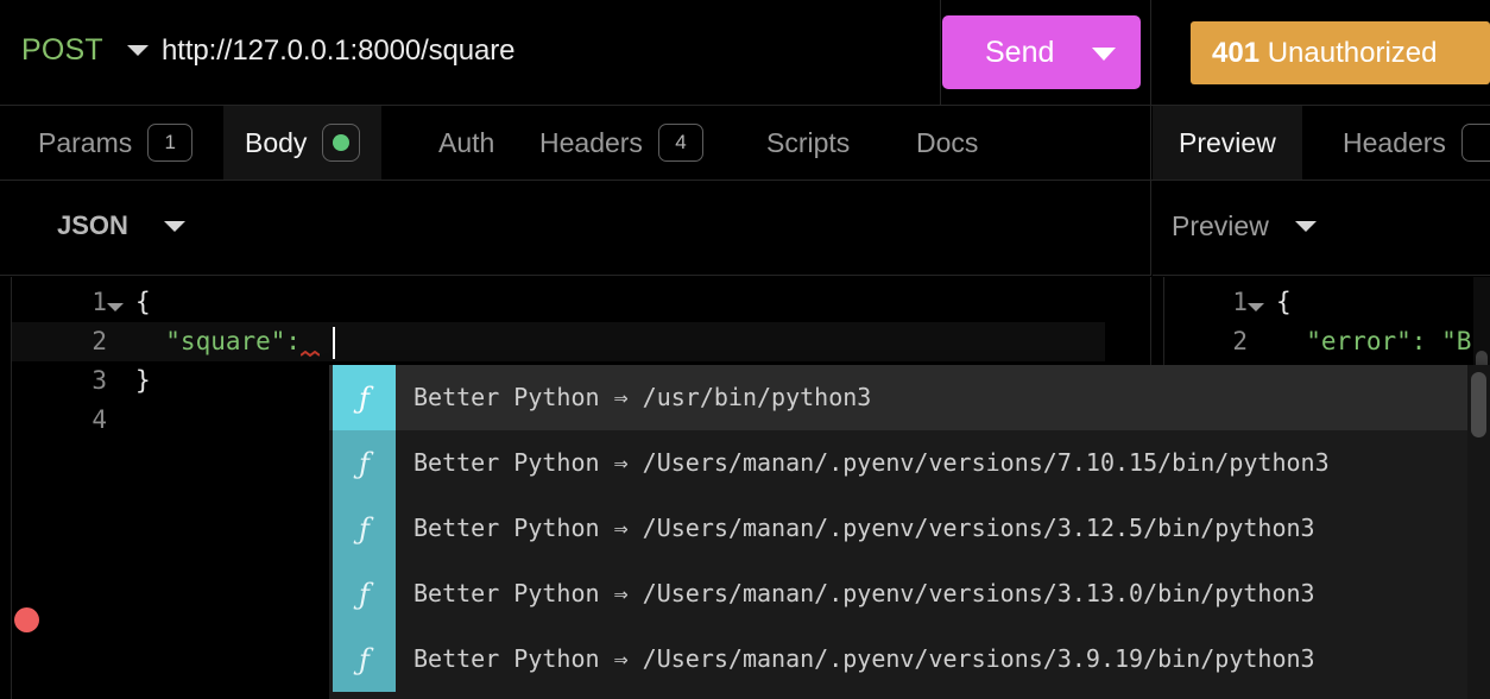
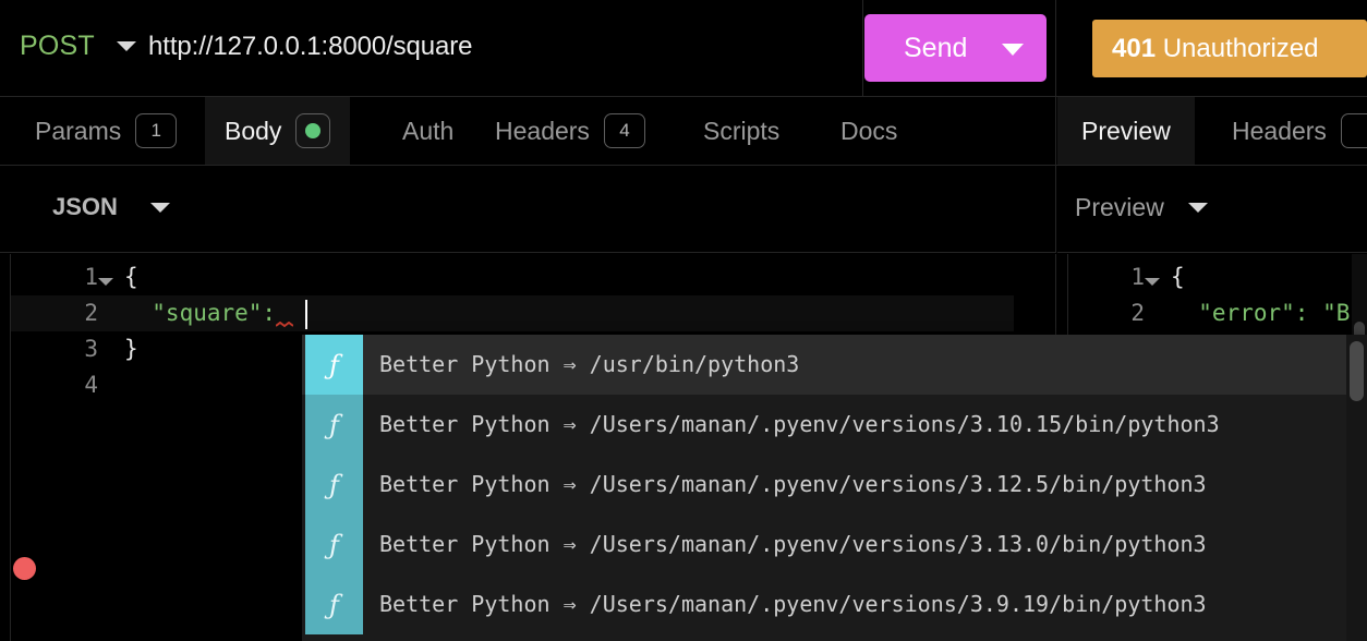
  POST
  http://127.0.0.1:8000/square
  Send
  401 Unauthorized
  Params
  1
  Body
  Auth
  Headers
  4
  Scripts
  Docs
  Preview
  Headers
  JSON
  Preview
  1
  {
  2
  "square":
  3
  }
  4
  1
  {
  2
  "error": "B
  ƒ
  Better Python ⇒ /usr/bin/python3
  ƒ
- Better Python ⇒ /Users/manan/.pyenv/versions/7.10.15/bin/python3
+ Better Python ⇒ /Users/manan/.pyenv/versions/3.10.15/bin/python3
  ƒ
  Better Python ⇒ /Users/manan/.pyenv/versions/3.12.5/bin/python3
  ƒ
  Better Python ⇒ /Users/manan/.pyenv/versions/3.13.0/bin/python3
  ƒ
  Better Python ⇒ /Users/manan/.pyenv/versions/3.9.19/bin/python3
